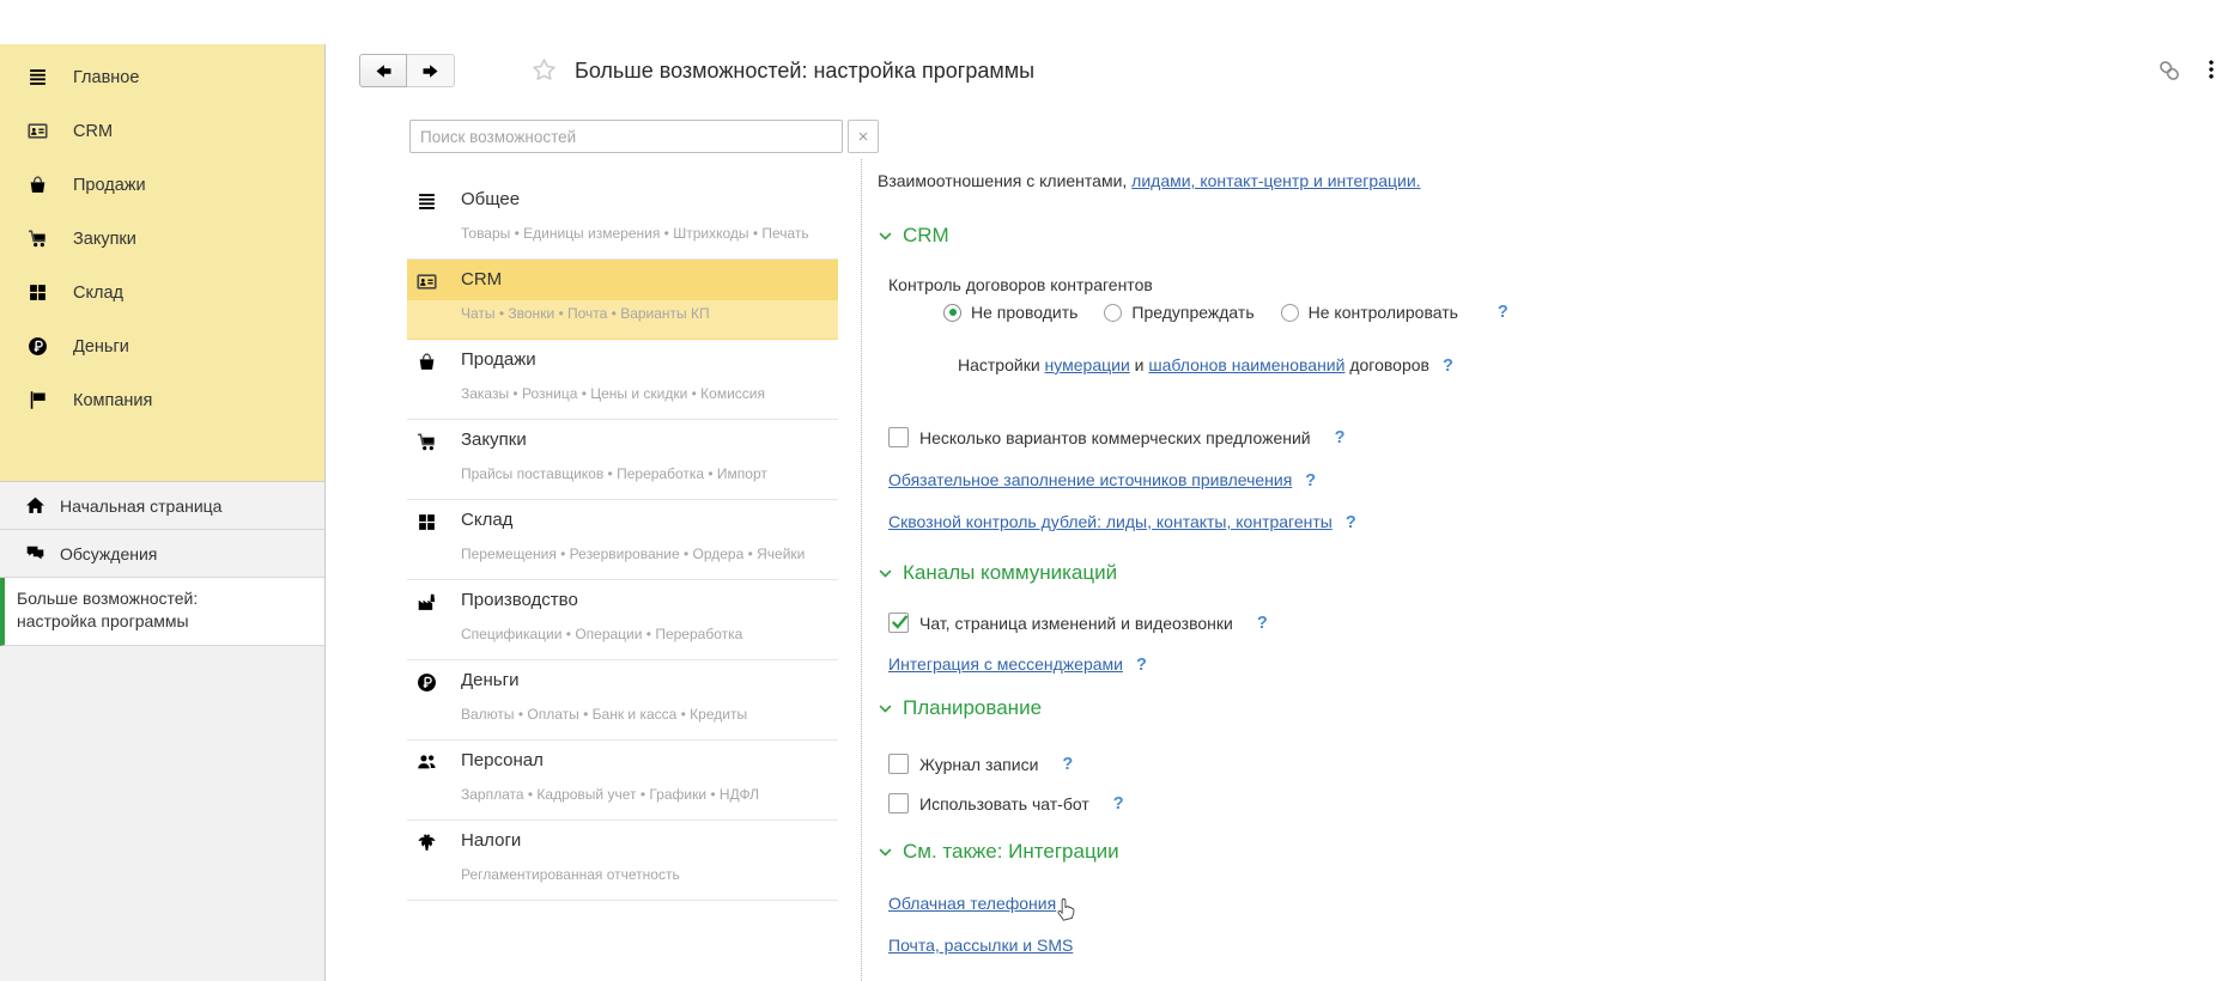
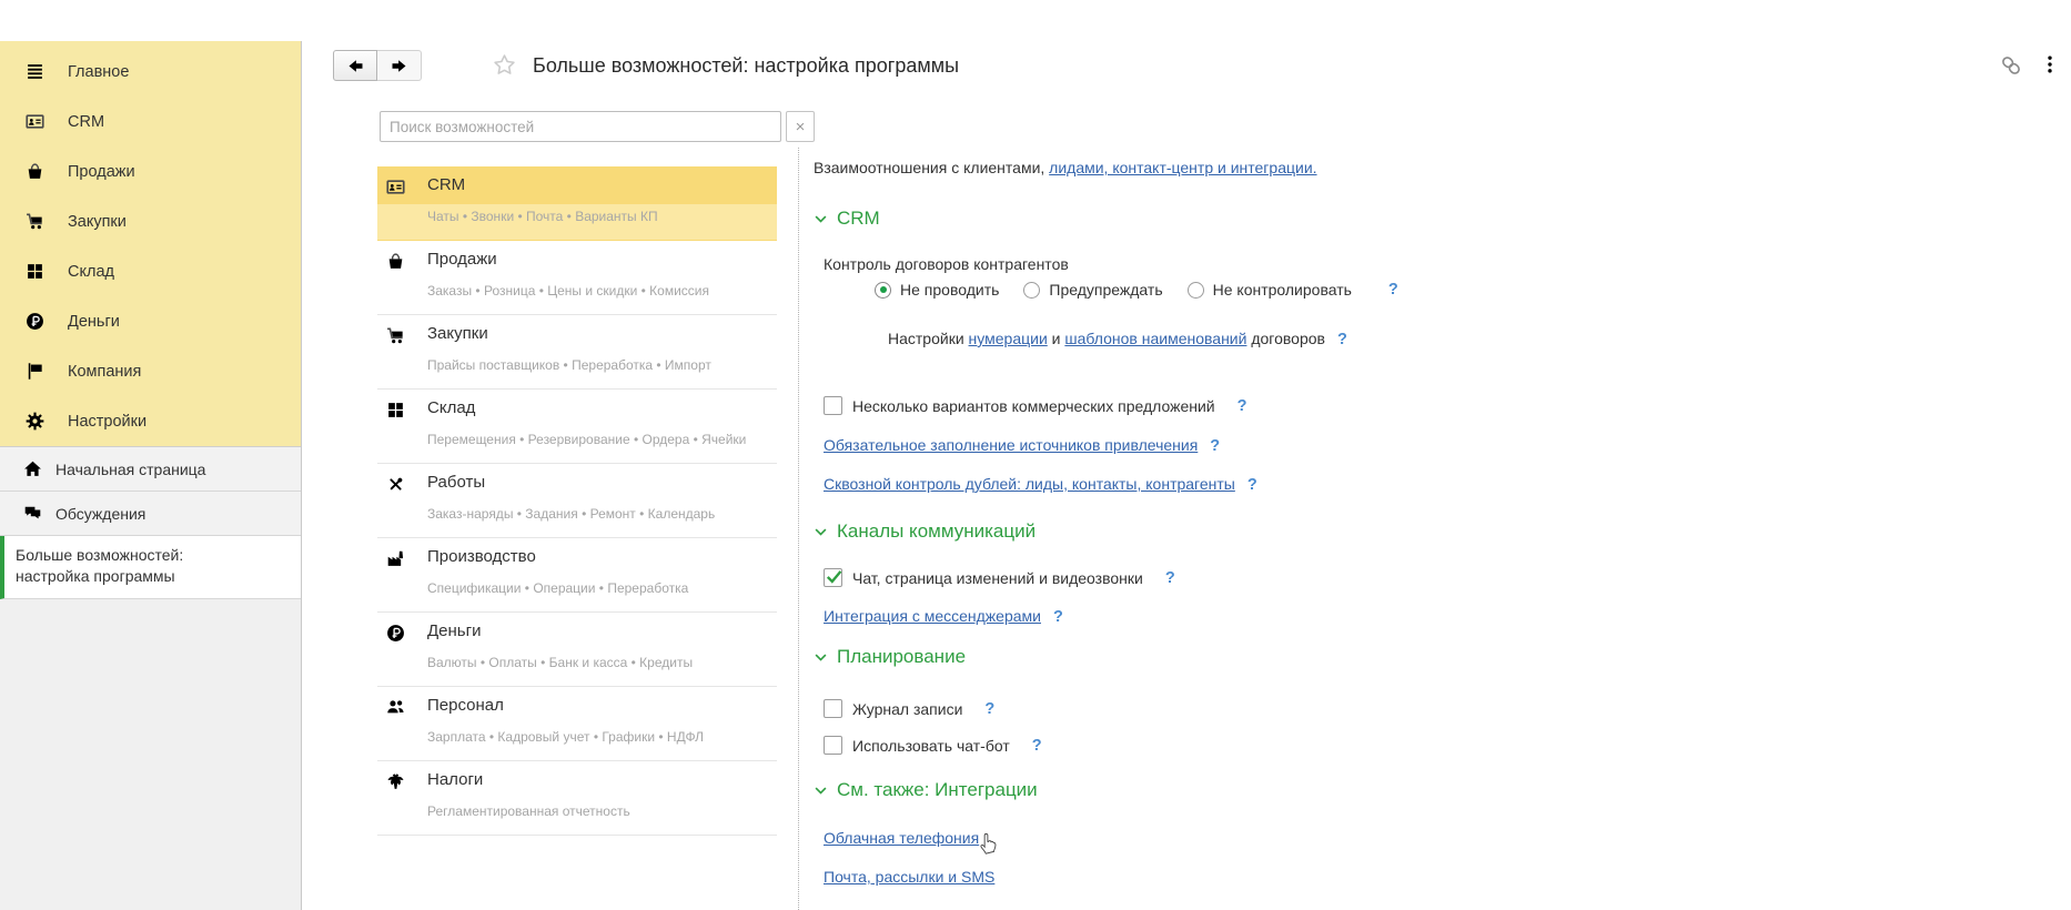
  Главное
  CRM
  Продажи
  Закупки
  Склад
  Деньги
  Компания
+ Настройки
  Начальная страница
  Обсуждения
  Больше возможностей: настройка программы
  Больше возможностей: настройка программы
  Поиск возможностей
  ×
- Общее
- Товары • Единицы измерения • Штрихкоды • Печать
  CRM
  Чаты • Звонки • Почта • Варианты КП
  Продажи
  Заказы • Розница • Цены и скидки • Комиссия
  Закупки
  Прайсы поставщиков • Переработка • Импорт
  Склад
  Перемещения • Резервирование • Ордера • Ячейки
+ Работы
+ Заказ-наряды • Задания • Ремонт • Календарь
  Производство
  Спецификации • Операции • Переработка
  Деньги
  Валюты • Оплаты • Банк и касса • Кредиты
  Персонал
  Зарплата • Кадровый учет • Графики • НДФЛ
  Налоги
  Регламентированная отчетность
  Взаимоотношения с клиентами, лидами, контакт-центр и интеграции.
  CRM
  Контроль договоров контрагентов
  Не проводить
  Предупреждать
  Не контролировать
  ?
  Настройки нумерации и шаблонов наименований договоров ?
  Несколько вариантов коммерческих предложений
  ?
  Обязательное заполнение источников привлечения ?
  Сквозной контроль дублей: лиды, контакты, контрагенты ?
  Каналы коммуникаций
  Чат, страница изменений и видеозвонки
  ?
  Интеграция с мессенджерами ?
  Планирование
  Журнал записи
  ?
  Использовать чат-бот
  ?
  См. также: Интеграции
  Облачная телефония
  Почта, рассылки и SMS
